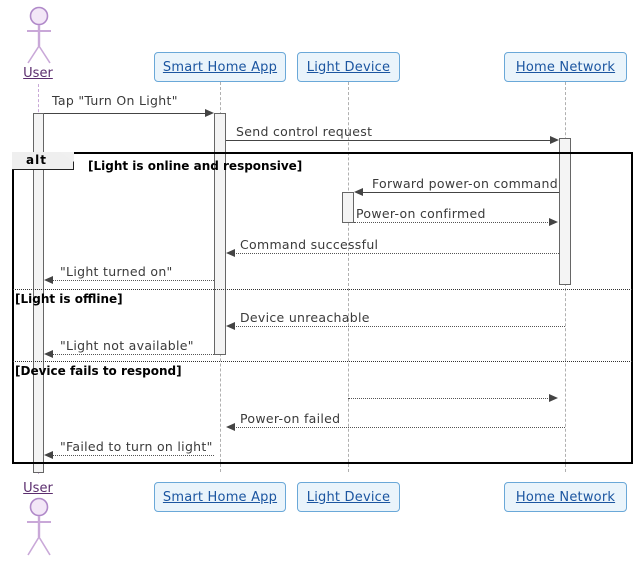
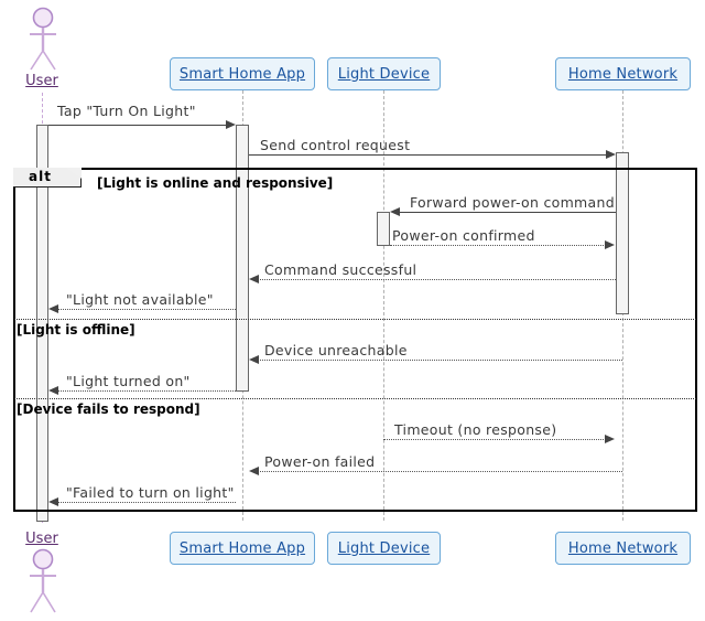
  User
  Smart Home App
  Light Device
  Home Network
  Tap "Turn On Light"
  Send control request
  alt
  [Light is online and responsive]
  Forward power-on command
  Power-on confirmed
  Command successful
- "Light turned on"
+ "Light not available"
  [Light is offline]
  Device unreachable
- "Light not available"
+ "Light turned on"
  [Device fails to respond]
+ Timeout (no response)
  Power-on failed
  "Failed to turn on light"
  Smart Home App
  Light Device
  Home Network
  User
